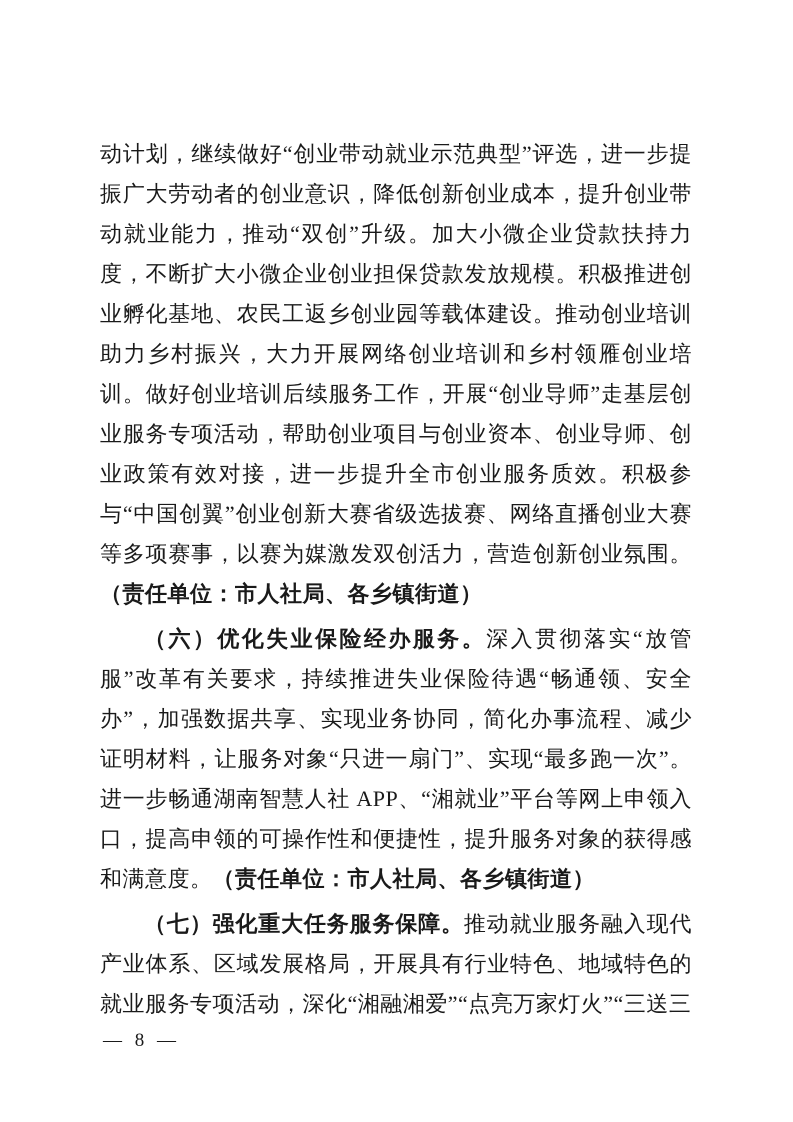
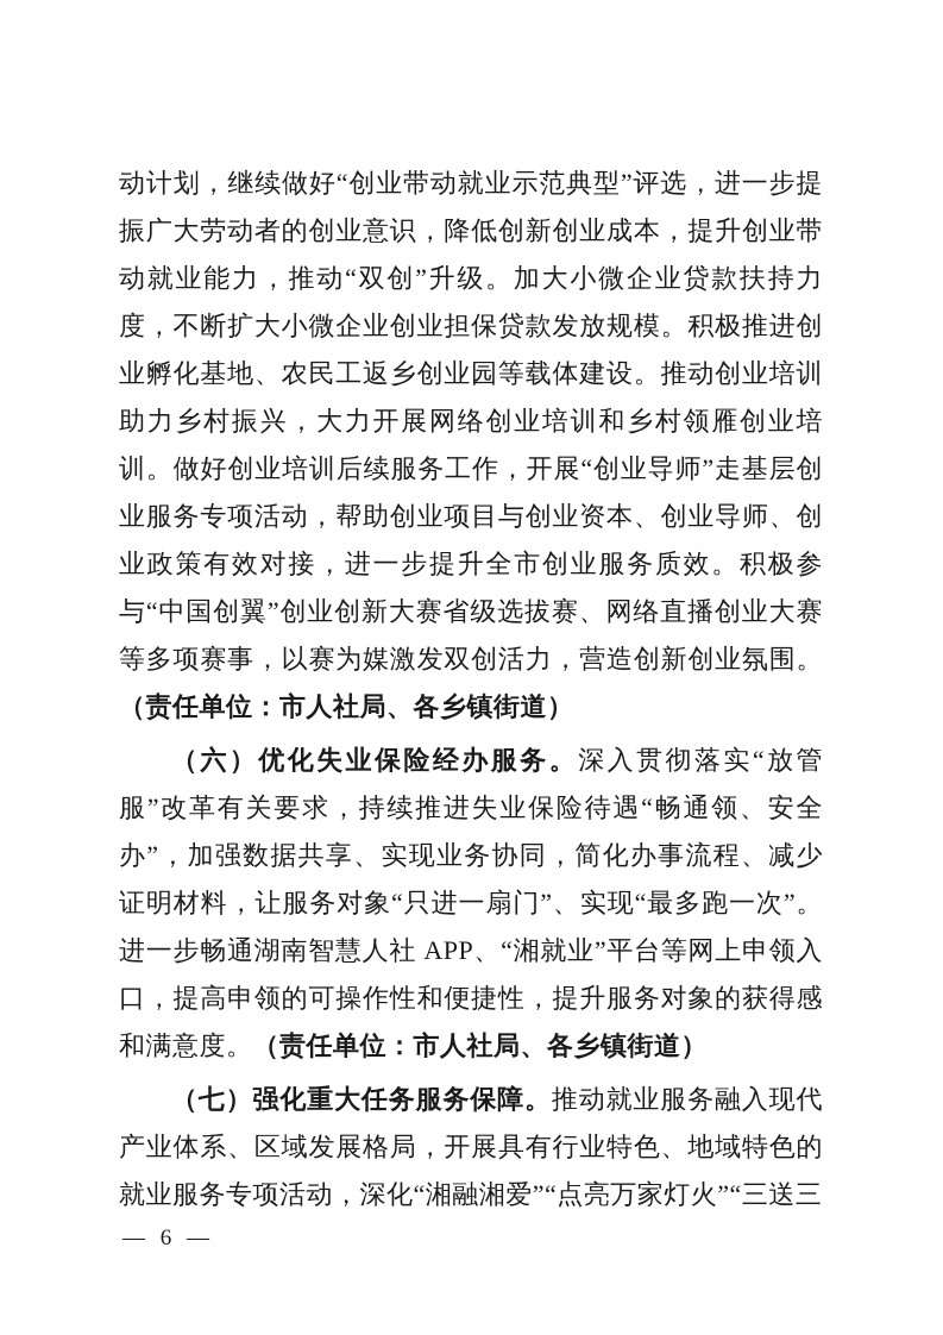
  动计划，继续做好“创业带动就业示范典型”评选，进一步提振广大劳动者的创业意识，降低创新创业成本，提升创业带动就业能力，推动“双创”升级。加大小微企业贷款扶持力度，不断扩大小微企业创业担保贷款发放规模。积极推进创业孵化基地、农民工返乡创业园等载体建设。推动创业培训助力乡村振兴，大力开展网络创业培训和乡村领雁创业培训。做好创业培训后续服务工作，开展“创业导师”走基层创业服务专项活动，帮助创业项目与创业资本、创业导师、创业政策有效对接，进一步提升全市创业服务质效。积极参与“中国创翼”创业创新大赛省级选拔赛、网络直播创业大赛等多项赛事，以赛为媒激发双创活力，营造创新创业氛围。（责任单位：市人社局、各乡镇街道）
  （六）优化失业保险经办服务。深入贯彻落实“放管服”改革有关要求，持续推进失业保险待遇“畅通领、安全办”，加强数据共享、实现业务协同，简化办事流程、减少证明材料，让服务对象“只进一扇门”、实现“最多跑一次”。进一步畅通湖南智慧人社 APP、“湘就业”平台等网上申领入口，提高申领的可操作性和便捷性，提升服务对象的获得感和满意度。（责任单位：市人社局、各乡镇街道）
  （七）强化重大任务服务保障。推动就业服务融入现代产业体系、区域发展格局，开展具有行业特色、地域特色的就业服务专项活动，深化“湘融湘爱”“点亮万家灯火”“三送三
- — 8 —
+ — 6 —
